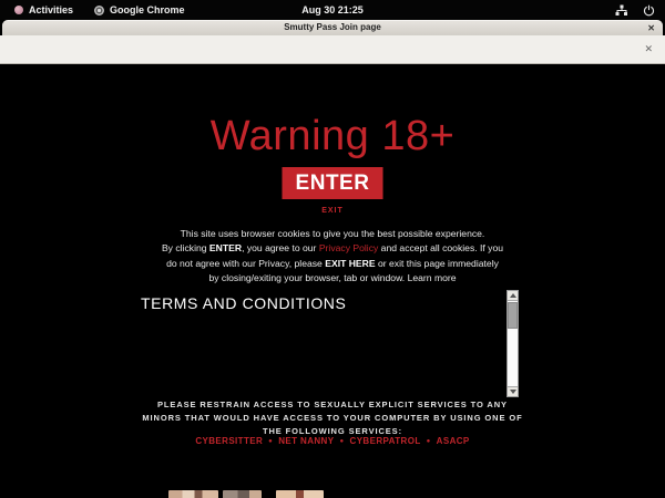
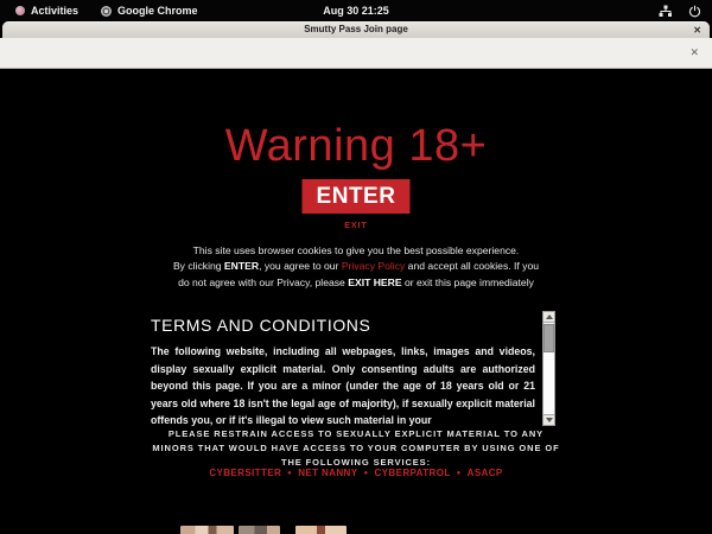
  Activities
  Google Chrome
  Aug 30 21:25
  Smutty Pass Join page
  ✕
  ✕
  Warning 18+
  ENTER
  This site uses browser cookies to give you the best possible experience.
  By clicking ENTER, you agree to our Privacy Policy and accept all cookies. If you
  do not agree with our Privacy, please EXIT HERE or exit this page immediately
- by closing/exiting your browser, tab or window. Learn more
  TERMS AND CONDITIONS
+ The following website, including all webpages, links, images and videos, display sexually explicit material. Only consenting adults are authorized beyond this page. If you are a minor (under the age of 18 years old or 21 years old where 18 isn't the legal age of majority), if sexually explicit material offends you, or if it's illegal to view such material in your
- PLEASE RESTRAIN ACCESS TO SEXUALLY EXPLICIT SERVICES TO ANY
+ PLEASE RESTRAIN ACCESS TO SEXUALLY EXPLICIT MATERIAL TO ANY
  MINORS THAT WOULD HAVE ACCESS TO YOUR COMPUTER BY USING ONE OF
  THE FOLLOWING SERVICES:
  CYBERSITTER NET NANNY CYBERPATROL ASACP
